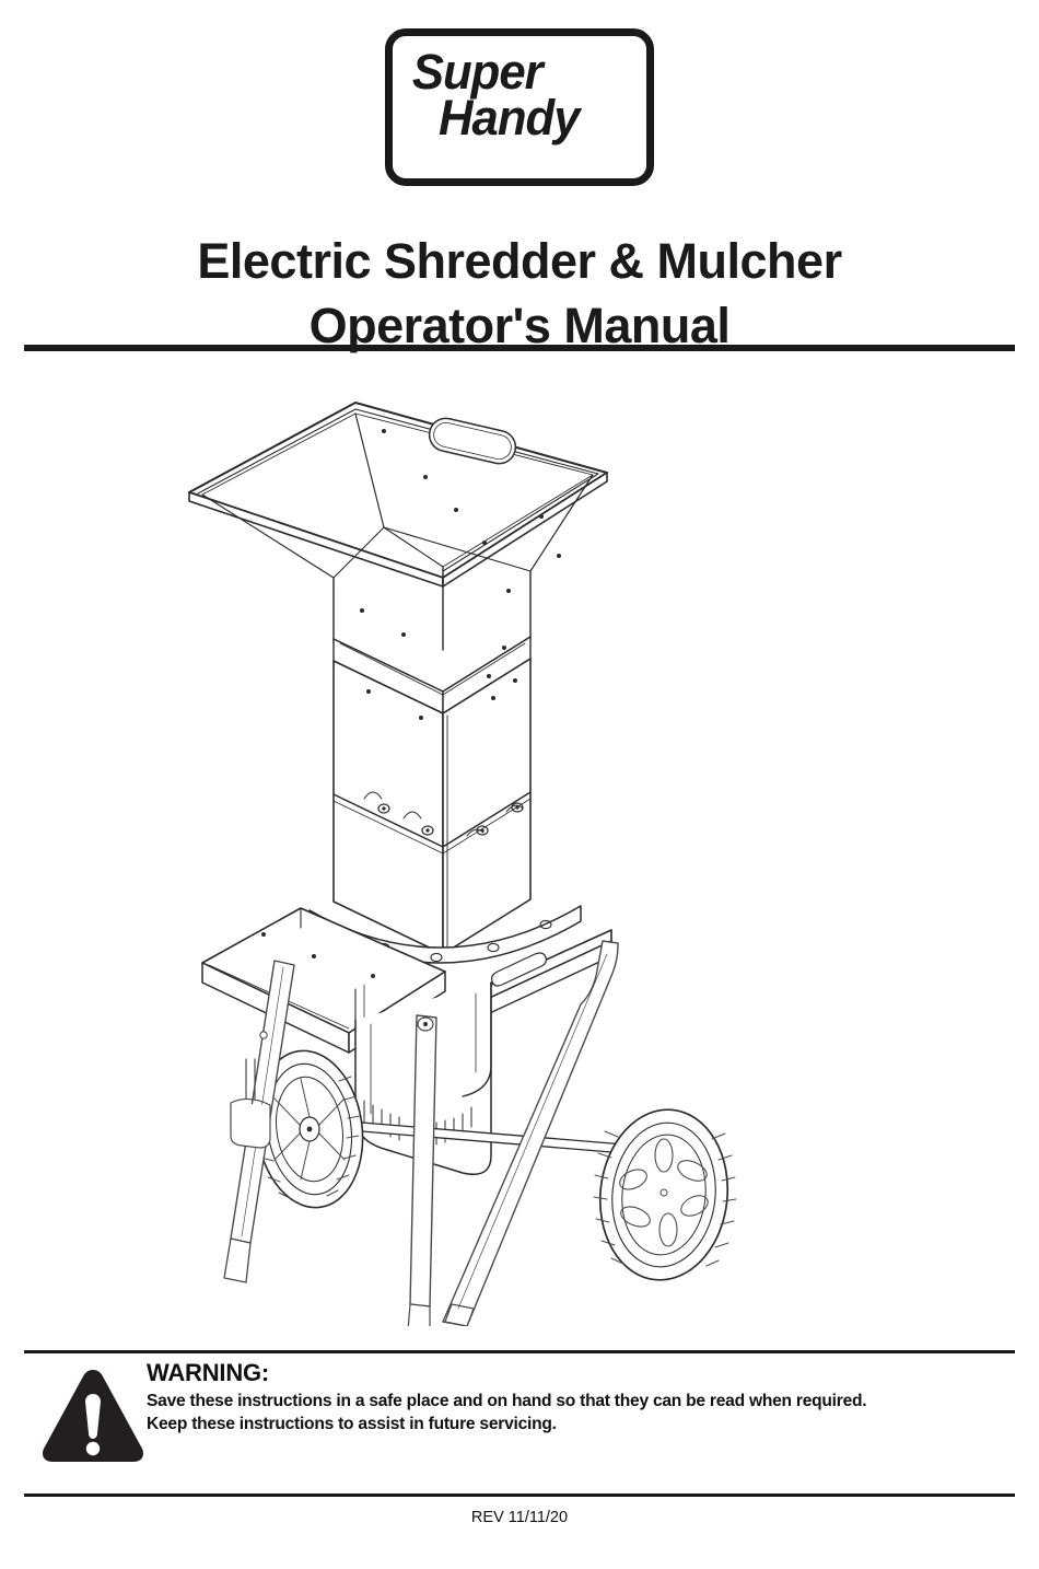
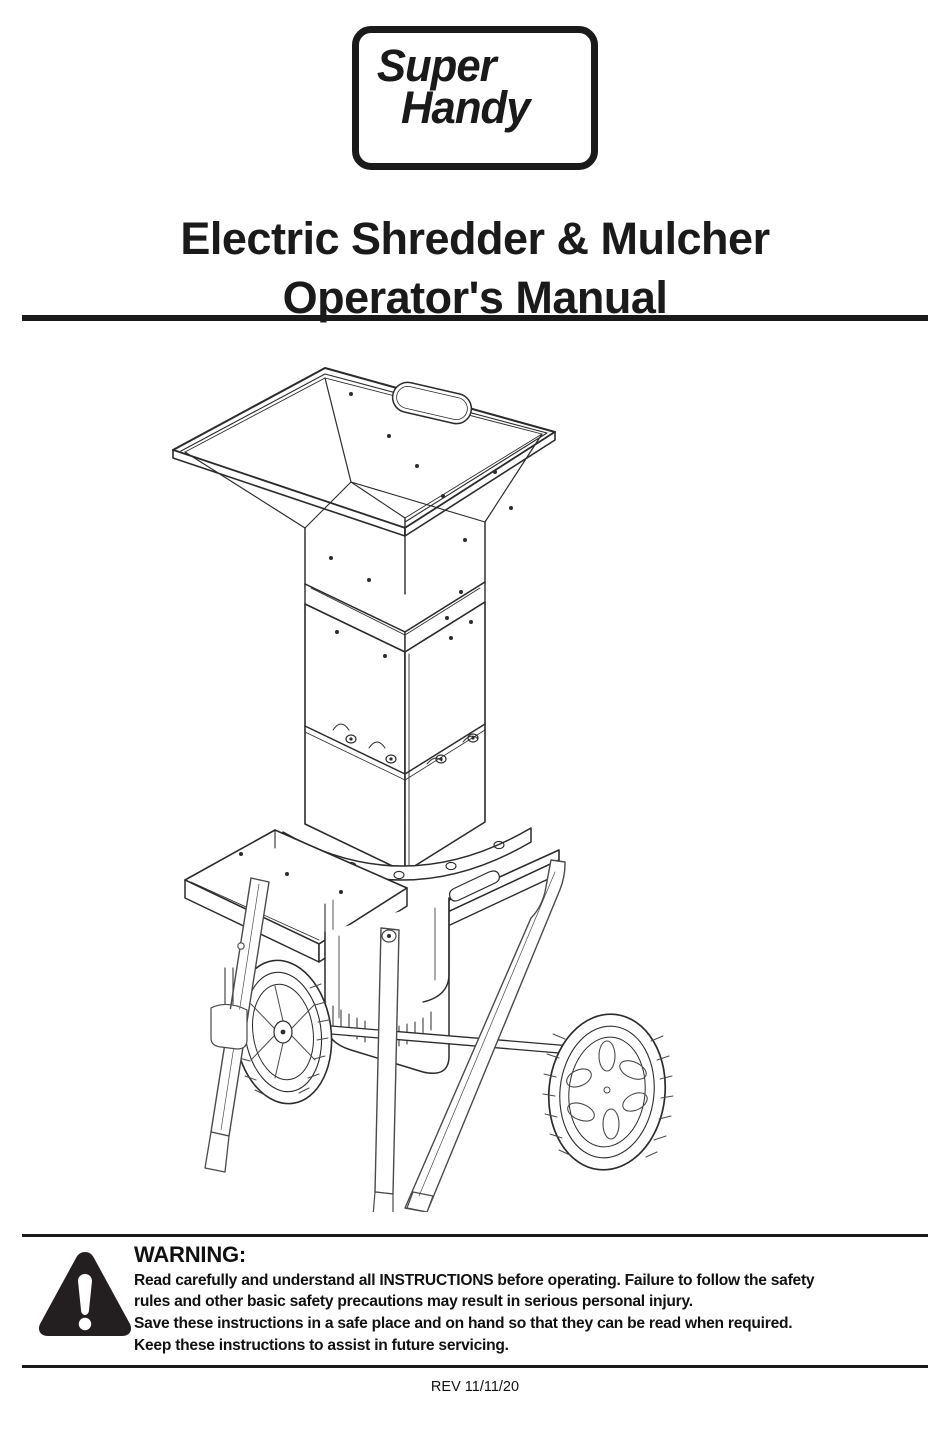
  Super
  Handy
  Electric Shredder & Mulcher
  Operator's Manual
  WARNING:
+ Read carefully and understand all INSTRUCTIONS before operating. Failure to follow the safety
+ rules and other basic safety precautions may result in serious personal injury.
  Save these instructions in a safe place and on hand so that they can be read when required.
  Keep these instructions to assist in future servicing.
  REV 11/11/20
